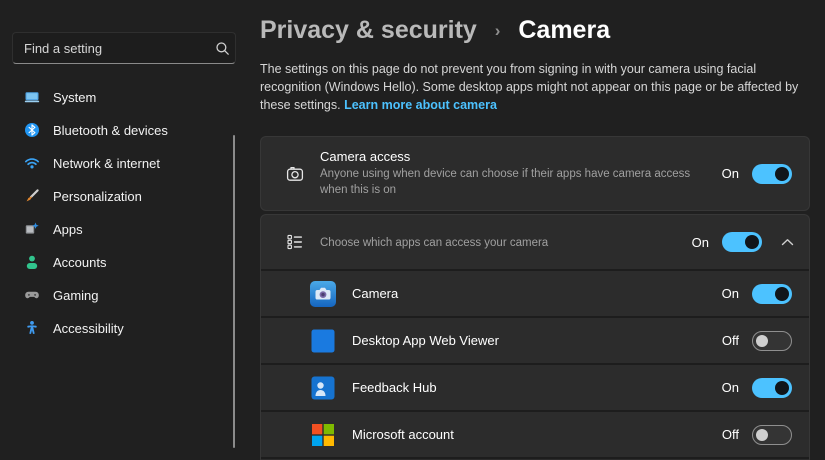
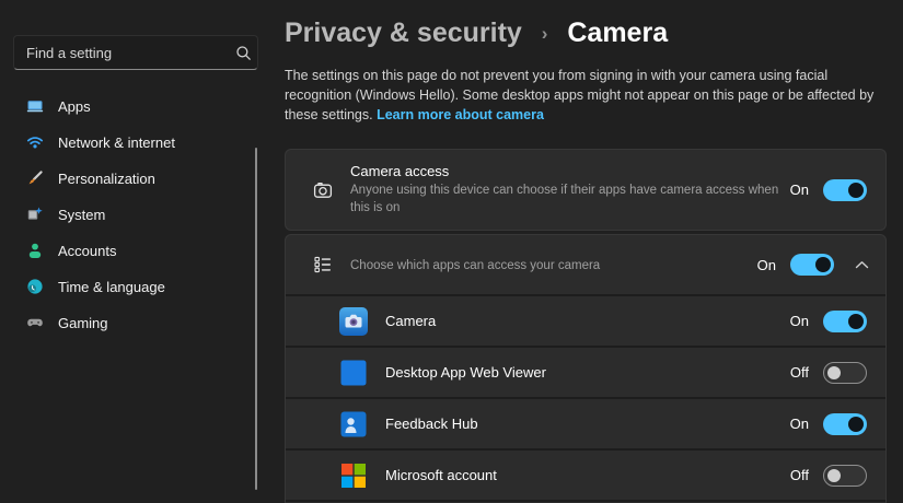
  Find a setting
- System
+ Apps
- Bluetooth & devices
  Network & internet
  Personalization
- Apps
+ System
  Accounts
+ Time & language
  Gaming
- Accessibility
  Privacy & security › Camera
  The settings on this page do not prevent you from signing in with your camera using facial recognition (Windows Hello). Some desktop apps might not appear on this page or be affected by these settings. Learn more about camera
  Camera access
- Anyone using when device can choose if their apps have camera access when this is on
+ Anyone using this device can choose if their apps have camera access when this is on
  On
  Choose which apps can access your camera
  On
  Camera
  On
  Desktop App Web Viewer
  Off
  Feedback Hub
  On
  Microsoft account
  Off
